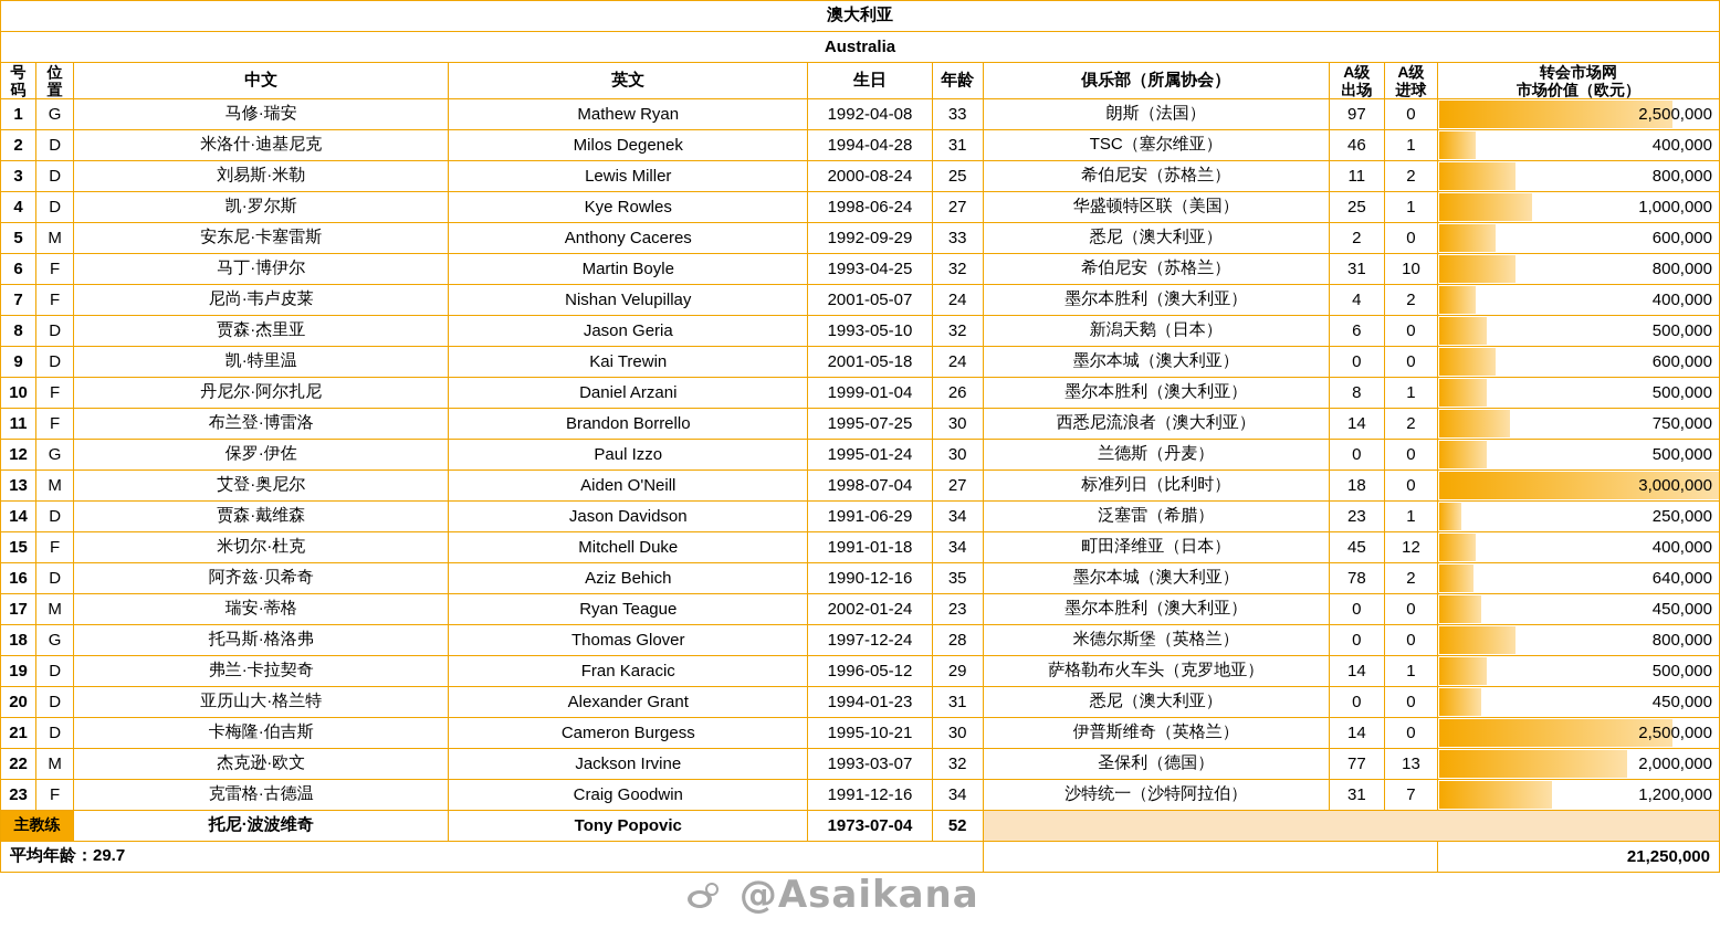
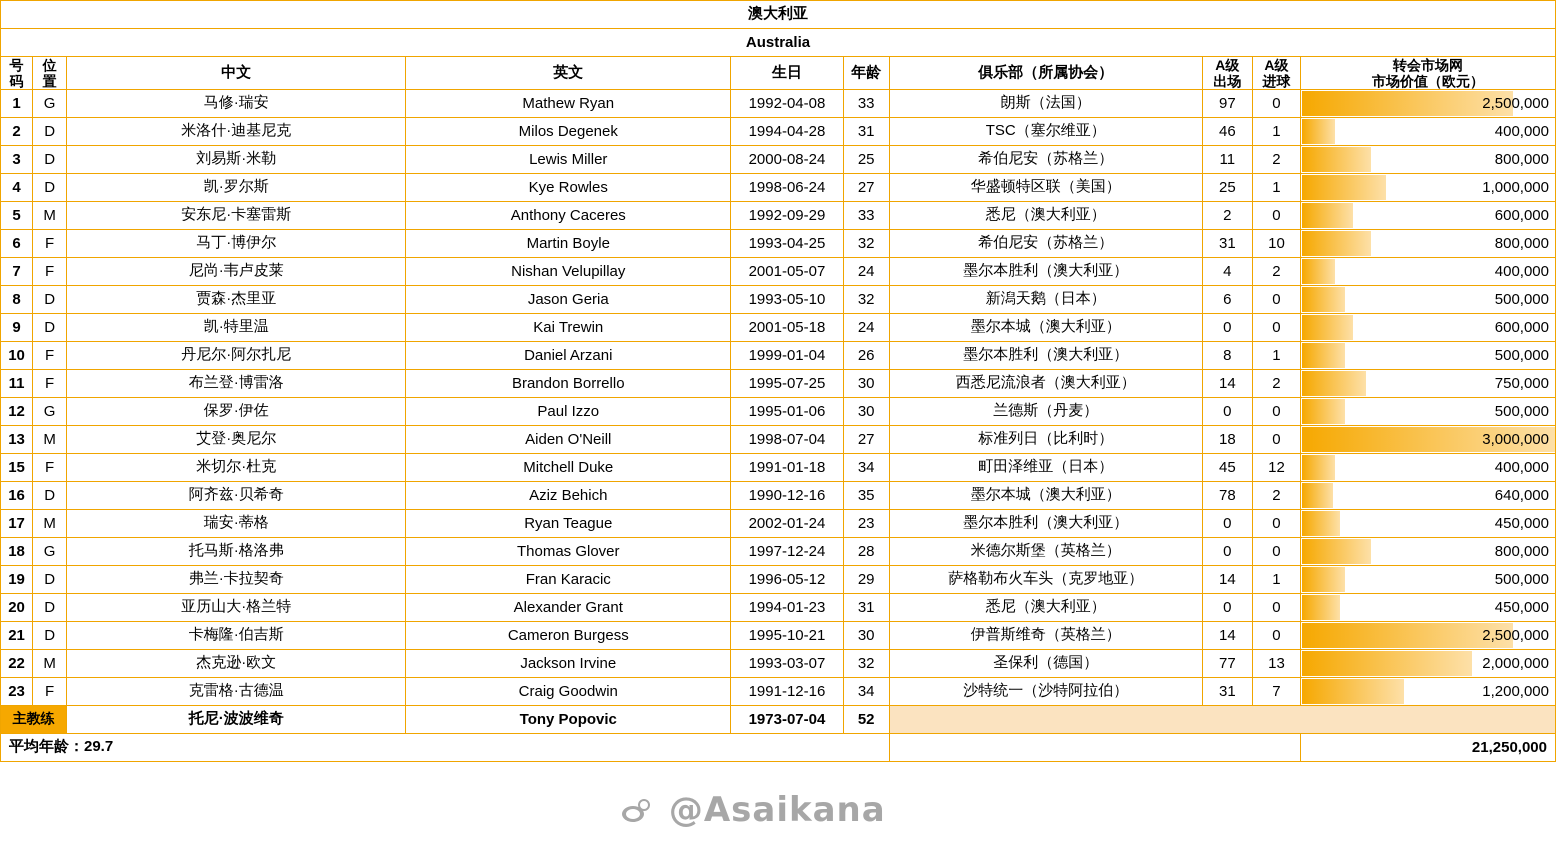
  澳大利亚
  Australia
  号码	位置	中文	英文	生日	年龄	俱乐部（所属协会）	A级出场	A级进球	转会市场网市场价值（欧元）
  1	G	马修·瑞安	Mathew Ryan	1992-04-08	33	朗斯（法国）	97	0	2,500,000
  2	D	米洛什·迪基尼克	Milos Degenek	1994-04-28	31	TSC（塞尔维亚）	46	1	400,000
  3	D	刘易斯·米勒	Lewis Miller	2000-08-24	25	希伯尼安（苏格兰）	11	2	800,000
  4	D	凯·罗尔斯	Kye Rowles	1998-06-24	27	华盛顿特区联（美国）	25	1	1,000,000
  5	M	安东尼·卡塞雷斯	Anthony Caceres	1992-09-29	33	悉尼（澳大利亚）	2	0	600,000
  6	F	马丁·博伊尔	Martin Boyle	1993-04-25	32	希伯尼安（苏格兰）	31	10	800,000
  7	F	尼尚·韦卢皮莱	Nishan Velupillay	2001-05-07	24	墨尔本胜利（澳大利亚）	4	2	400,000
  8	D	贾森·杰里亚	Jason Geria	1993-05-10	32	新潟天鹅（日本）	6	0	500,000
  9	D	凯·特里温	Kai Trewin	2001-05-18	24	墨尔本城（澳大利亚）	0	0	600,000
  10	F	丹尼尔·阿尔扎尼	Daniel Arzani	1999-01-04	26	墨尔本胜利（澳大利亚）	8	1	500,000
  11	F	布兰登·博雷洛	Brandon Borrello	1995-07-25	30	西悉尼流浪者（澳大利亚）	14	2	750,000
- 12	G	保罗·伊佐	Paul Izzo	1995-01-24	30	兰德斯（丹麦）	0	0	500,000
+ 12	G	保罗·伊佐	Paul Izzo	1995-01-06	30	兰德斯（丹麦）	0	0	500,000
  13	M	艾登·奥尼尔	Aiden O'Neill	1998-07-04	27	标准列日（比利时）	18	0	3,000,000
- 14	D	贾森·戴维森	Jason Davidson	1991-06-29	34	泛塞雷（希腊）	23	1	250,000
  15	F	米切尔·杜克	Mitchell Duke	1991-01-18	34	町田泽维亚（日本）	45	12	400,000
  16	D	阿齐兹·贝希奇	Aziz Behich	1990-12-16	35	墨尔本城（澳大利亚）	78	2	640,000
  17	M	瑞安·蒂格	Ryan Teague	2002-01-24	23	墨尔本胜利（澳大利亚）	0	0	450,000
  18	G	托马斯·格洛弗	Thomas Glover	1997-12-24	28	米德尔斯堡（英格兰）	0	0	800,000
  19	D	弗兰·卡拉契奇	Fran Karacic	1996-05-12	29	萨格勒布火车头（克罗地亚）	14	1	500,000
  20	D	亚历山大·格兰特	Alexander Grant	1994-01-23	31	悉尼（澳大利亚）	0	0	450,000
  21	D	卡梅隆·伯吉斯	Cameron Burgess	1995-10-21	30	伊普斯维奇（英格兰）	14	0	2,500,000
  22	M	杰克逊·欧文	Jackson Irvine	1993-03-07	32	圣保利（德国）	77	13	2,000,000
  23	F	克雷格·古德温	Craig Goodwin	1991-12-16	34	沙特统一（沙特阿拉伯）	31	7	1,200,000
  主教练	托尼·波波维奇	Tony Popovic	1973-07-04	52
  平均年龄：29.7		21,250,000
  @Asaikana
